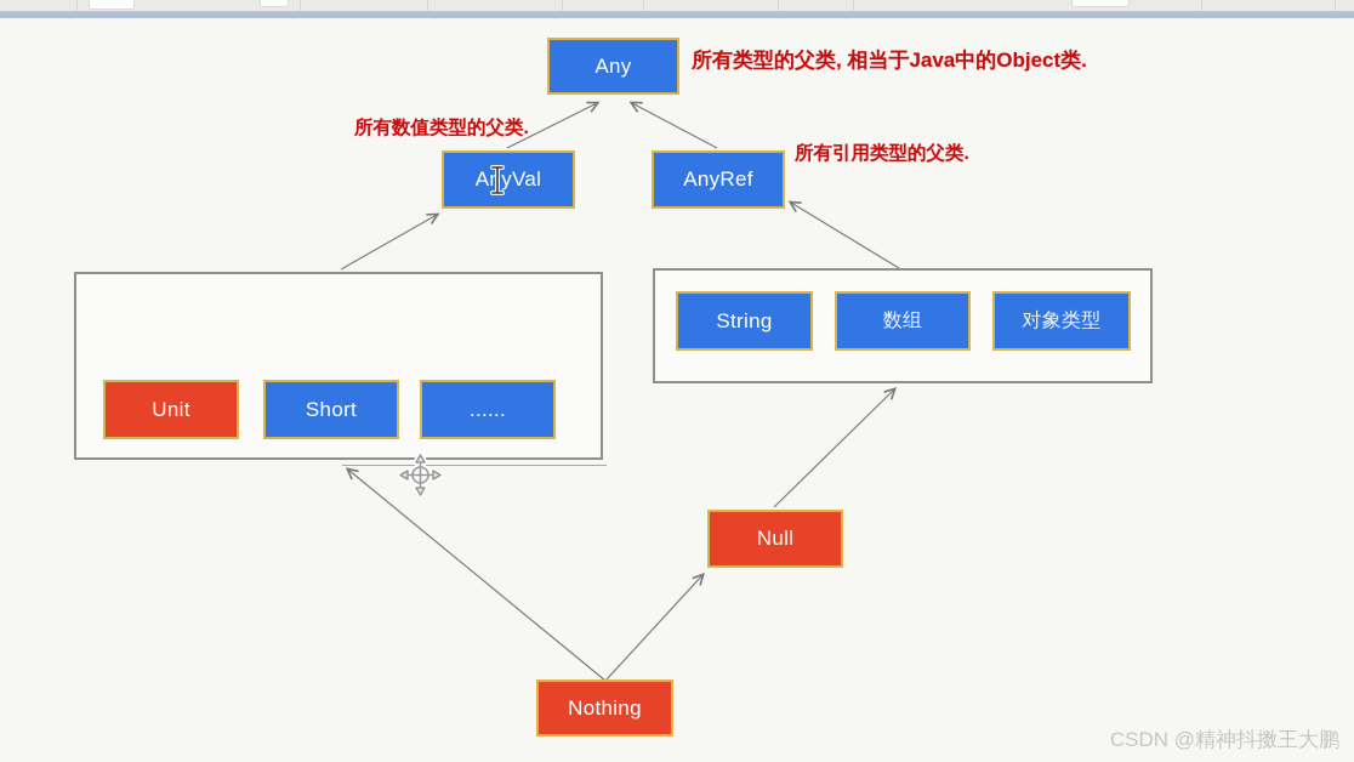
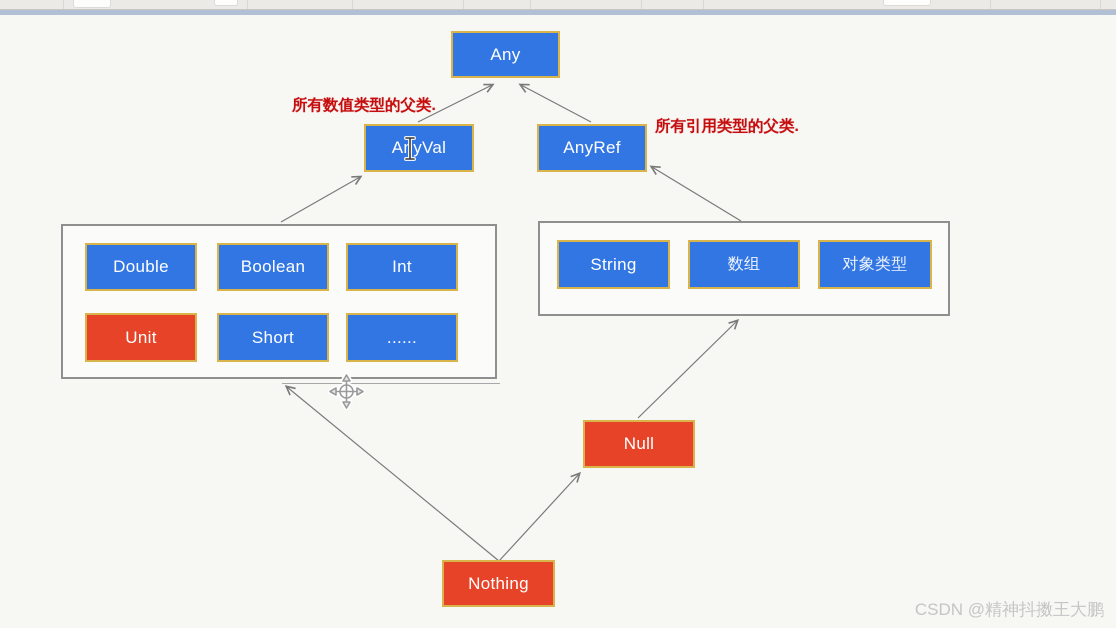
  Any
  AyVal
  AnyRef
+ Double
+ Boolean
+ Int
  Unit
  Short
  ......
  String
  数组
  对象类型
  Null
  Nothing
- 所有类型的父类, 相当于Java中的Object类.
  所有数值类型的父类.
  所有引用类型的父类.
  CSDN @精神抖擞王大鹏
